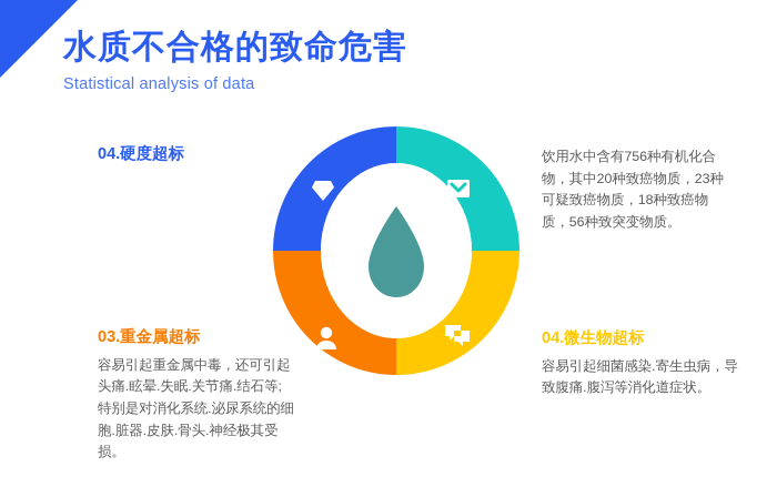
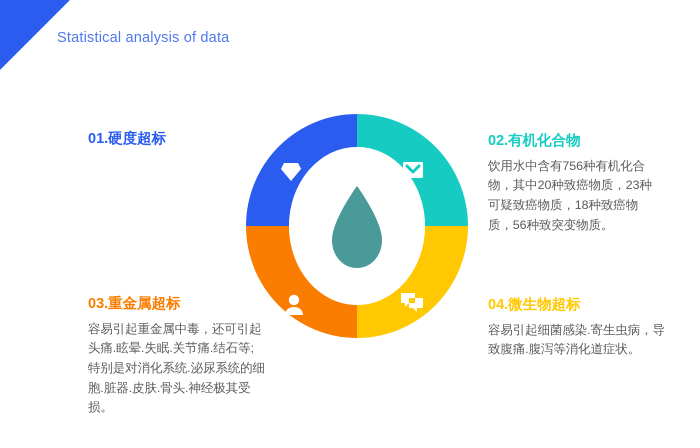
- 水质不合格的致命危害
  Statistical analysis of data
- 04.硬度超标
+ 01.硬度超标
+ 02.有机化合物
  饮用水中含有756种有机化合物，其中20种致癌物质，23种可疑致癌物质，18种致癌物质，56种致突变物质。
  03.重金属超标
  容易引起重金属中毒，还可引头痛.眩晕.失眠.关节痛.结石等;特别是对消化系统.泌尿系统的细胞.脏器.皮肤.骨头.神经极其受损。
  04.微生物超标
  容易引起细菌感染.寄生虫病，导致腹痛.腹泻等消化道症状。
